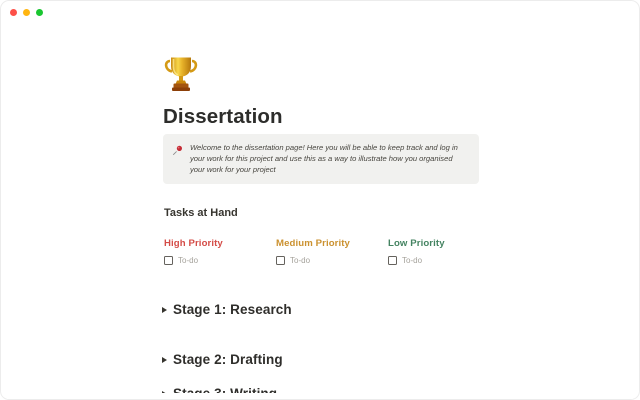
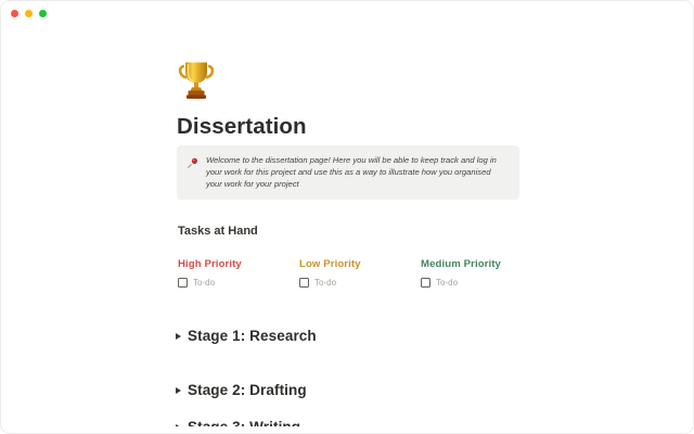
  Dissertation
  Welcome to the dissertation page! Here you will be able to keep track and log in your work for this project and use this as a way to illustrate how you organised your work for your project
  Tasks at Hand
  High Priority
  To-do
- Medium Priority
+ Low Priority
  To-do
- Low Priority
+ Medium Priority
  To-do
  Stage 1: Research
  Stage 2: Drafting
